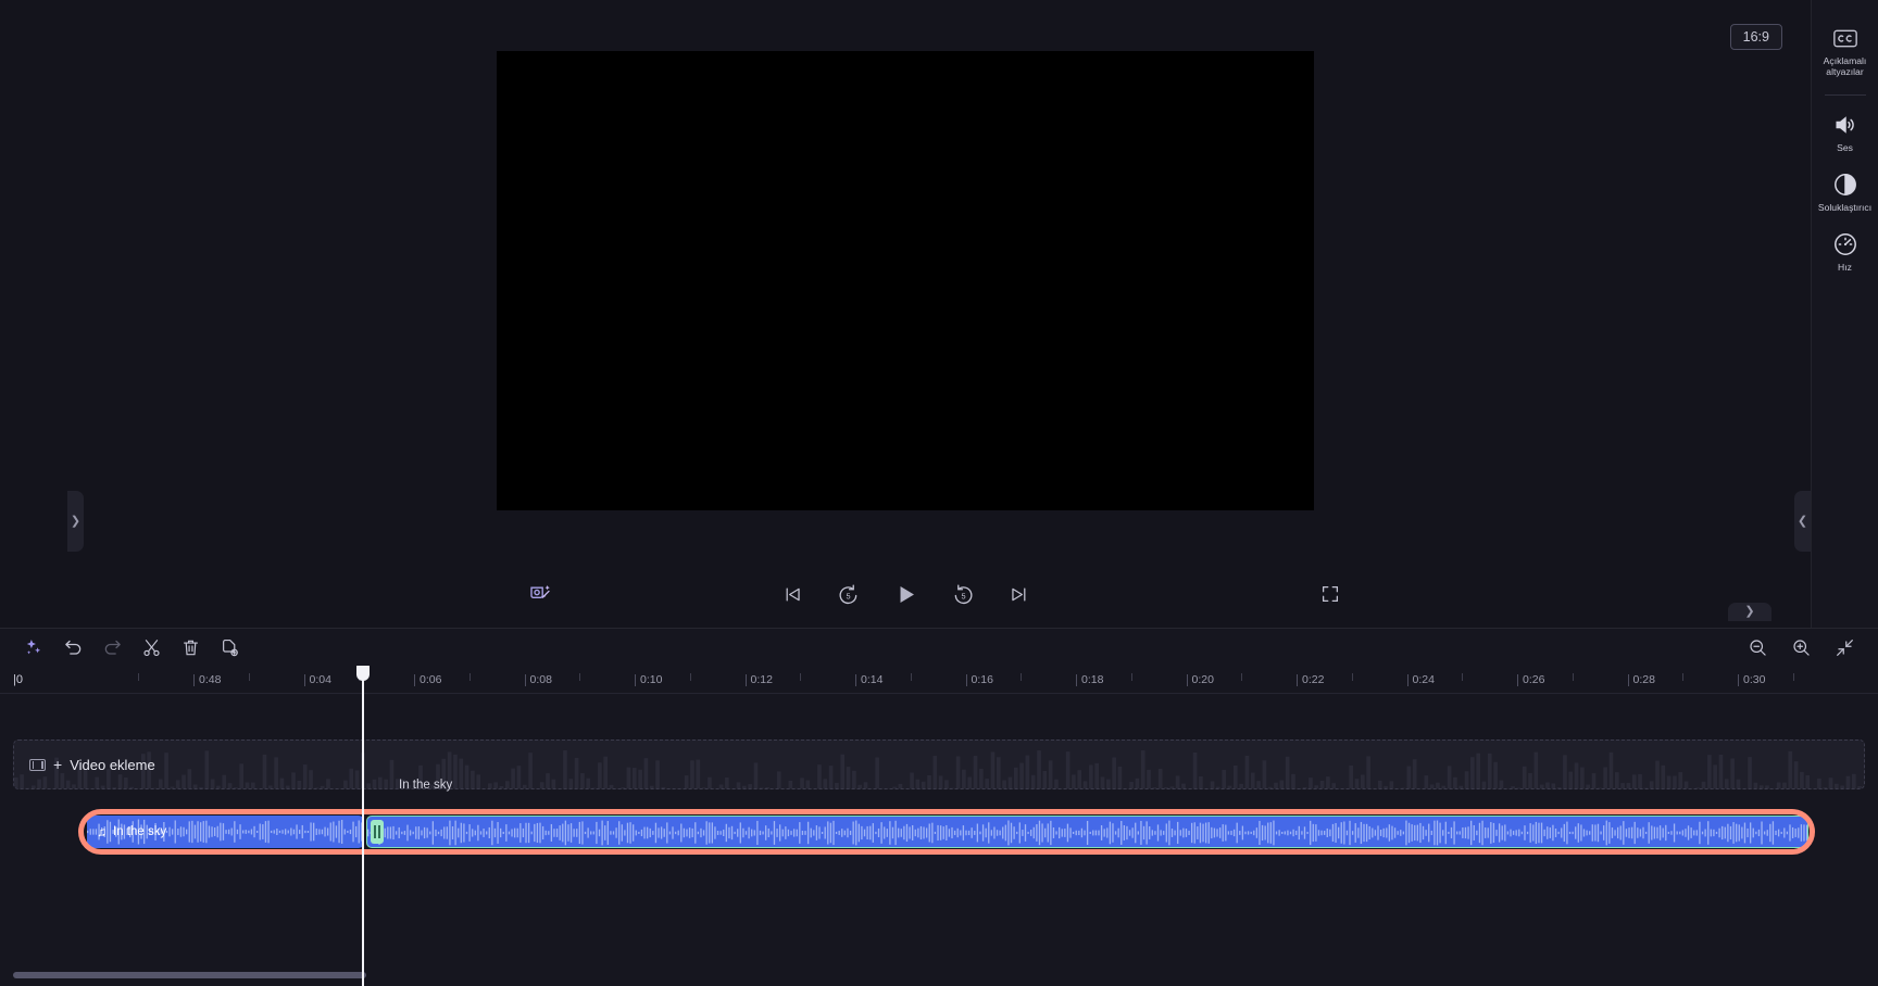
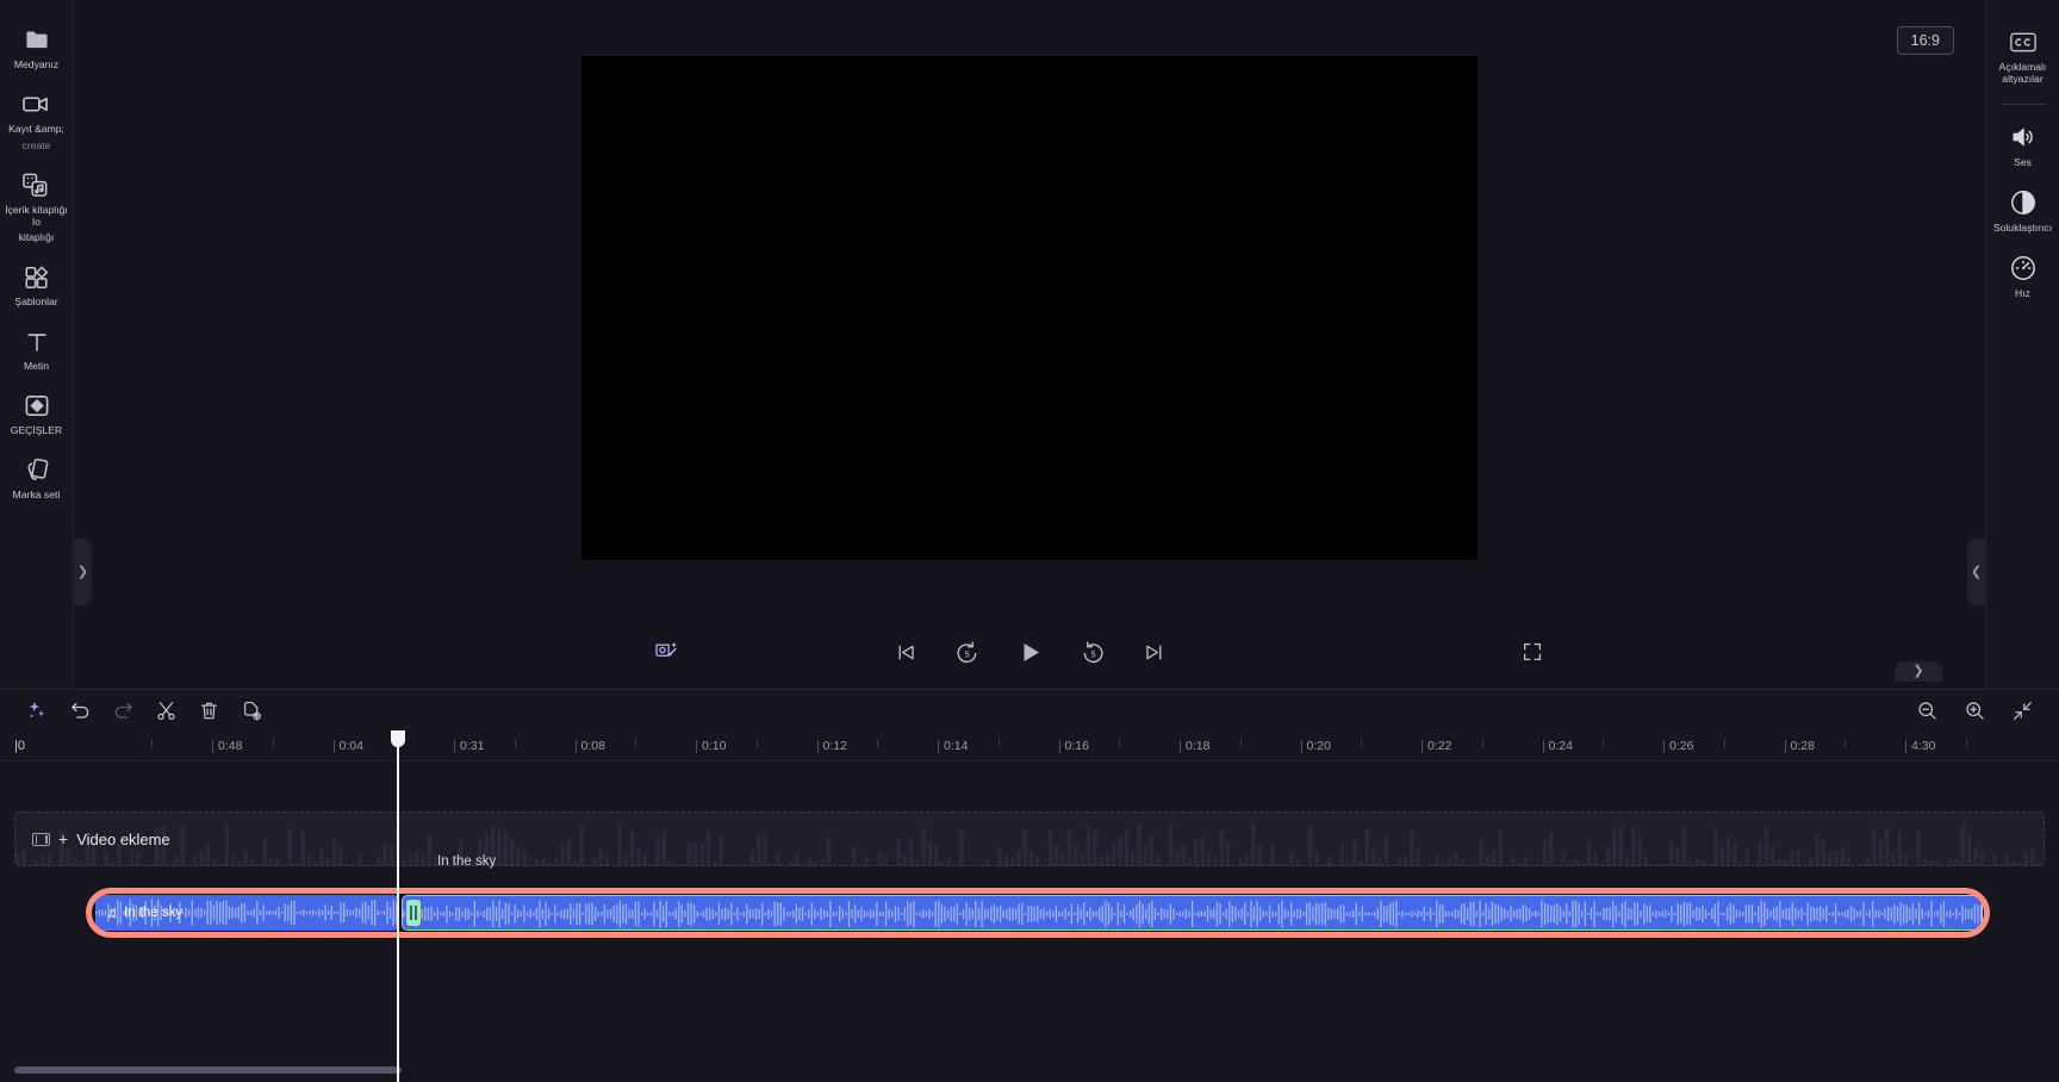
+ Medyanız
+ Kayıt &amp;
+ create
+ İçerik kitaplığı Io
+ kitaplığı
+ Şablonlar
+ Metin
+ GEÇİŞLER
+ Marka seti
  ❯
  ❮
  16:9
  5
  5
  ❯
  Açıklamalı altyazılar
  Ses
  Soluklaştırıcı
  Hız
  |0
  0:48
  0:04
- 0:06
+ 0:31
  0:08
  0:10
  0:12
  0:14
  0:16
  0:18
  0:20
  0:22
  0:24
  0:26
  0:28
- 0:30
+ 4:30
  +
  Video ekleme
  In the sky
  ♫
  In the sky
